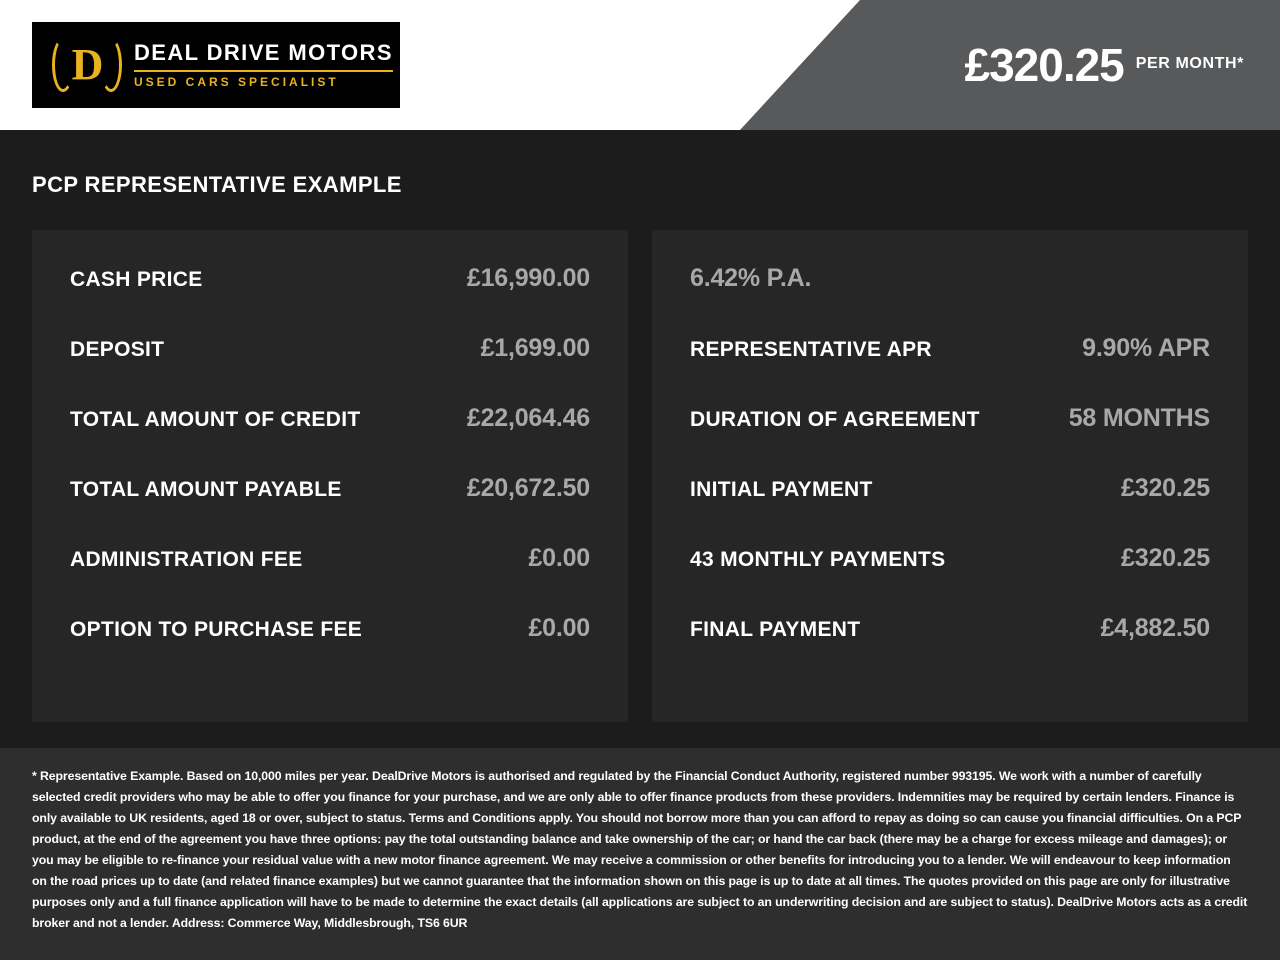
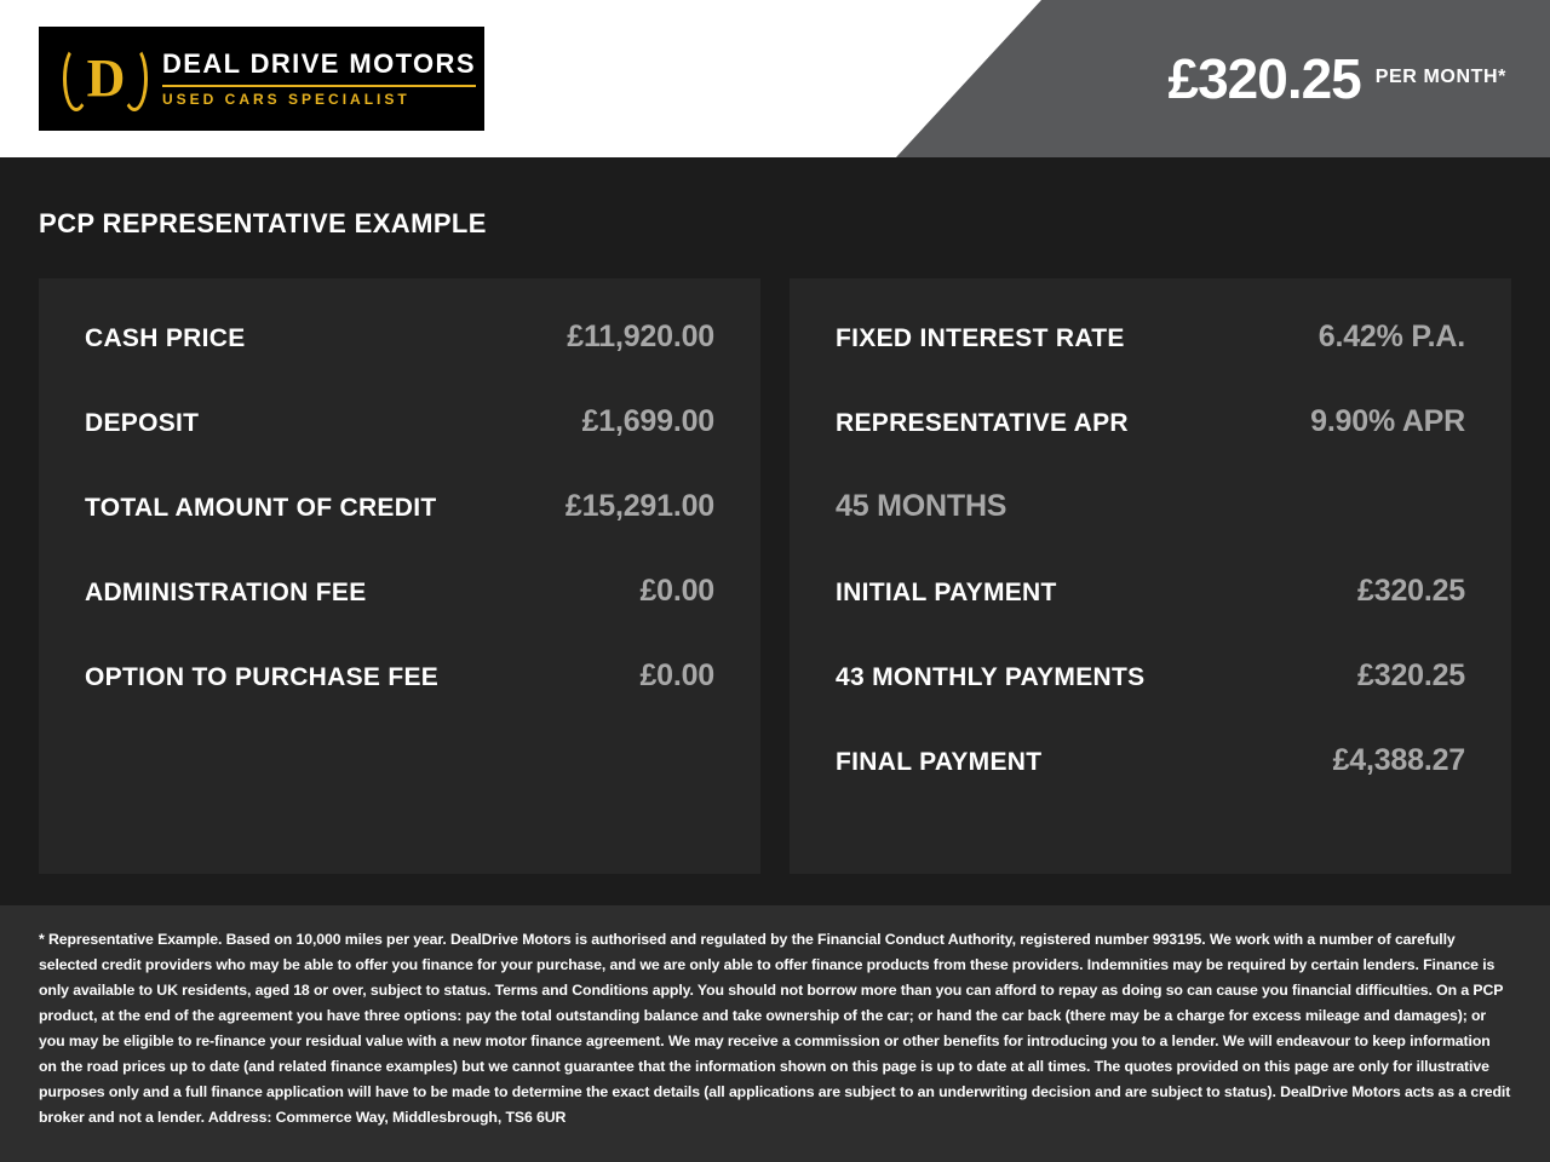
  D
  DEAL DRIVE MOTORS
  USED CARS SPECIALIST
  £320.25
  PER MONTH*
  PCP REPRESENTATIVE EXAMPLE
  CASH PRICE
- £16,990.00
+ £11,920.00
  DEPOSIT
  £1,699.00
  TOTAL AMOUNT OF CREDIT
- £22,064.46
+ £15,291.00
- TOTAL AMOUNT PAYABLE
- £20,672.50
  ADMINISTRATION FEE
  £0.00
  OPTION TO PURCHASE FEE
  £0.00
+ FIXED INTEREST RATE
  6.42% P.A.
  REPRESENTATIVE APR
  9.90% APR
- DURATION OF AGREEMENT
- 58 MONTHS
+ 45 MONTHS
  INITIAL PAYMENT
  £320.25
  43 MONTHLY PAYMENTS
  £320.25
  FINAL PAYMENT
- £4,882.50
+ £4,388.27
  * Representative Example. Based on 10,000 miles per year. DealDrive Motors is authorised and regulated by the Financial Conduct Authority, registered number 993195. We work with a number of carefully selected credit providers who may be able to offer you finance for your purchase, and we are only able to offer finance products from these providers. Indemnities may be required by certain lenders. Finance is only available to UK residents, aged 18 or over, subject to status. Terms and Conditions apply. You should not borrow more than you can afford to repay as doing so can cause you financial difficulties. On a PCP product, at the end of the agreement you have three options: pay the total outstanding balance and take ownership of the car; or hand the car back (there may be a charge for excess mileage and damages); or you may be eligible to re-finance your residual value with a new motor finance agreement. We may receive a commission or other benefits for introducing you to a lender. We will endeavour to keep information on the road prices up to date (and related finance examples) but we cannot guarantee that the information shown on this page is up to date at all times. The quotes provided on this page are only for illustrative purposes only and a full finance application will have to be made to determine the exact details (all applications are subject to an underwriting decision and are subject to status). DealDrive Motors acts as a credit broker and not a lender. Address: Commerce Way, Middlesbrough, TS6 6UR
